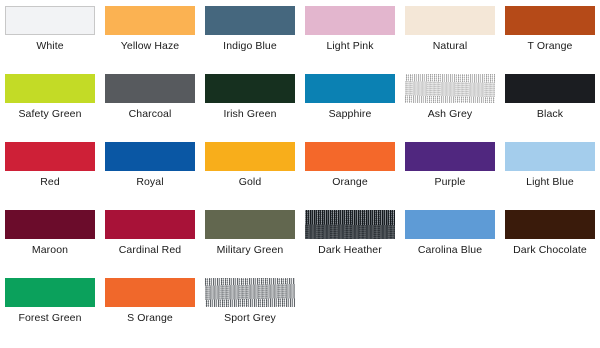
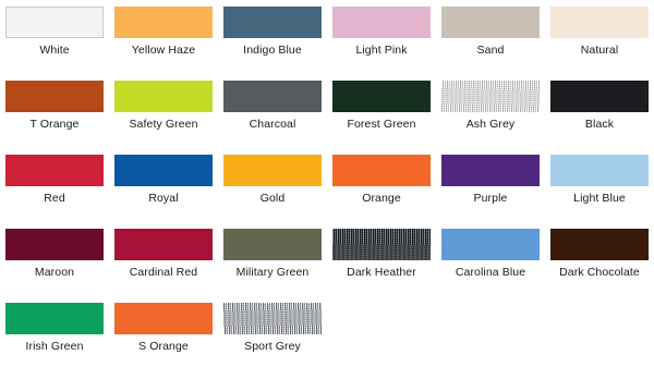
  White
  Yellow Haze
  Indigo Blue
  Light Pink
+ Sand
  Natural
  T Orange
  Safety Green
  Charcoal
- Irish Green
+ Forest Green
- Sapphire
  Ash Grey
  Black
  Red
  Royal
  Gold
  Orange
  Purple
  Light Blue
  Maroon
  Cardinal Red
  Military Green
  Dark Heather
  Carolina Blue
  Dark Chocolate
- Forest Green
+ Irish Green
  S Orange
  Sport Grey
